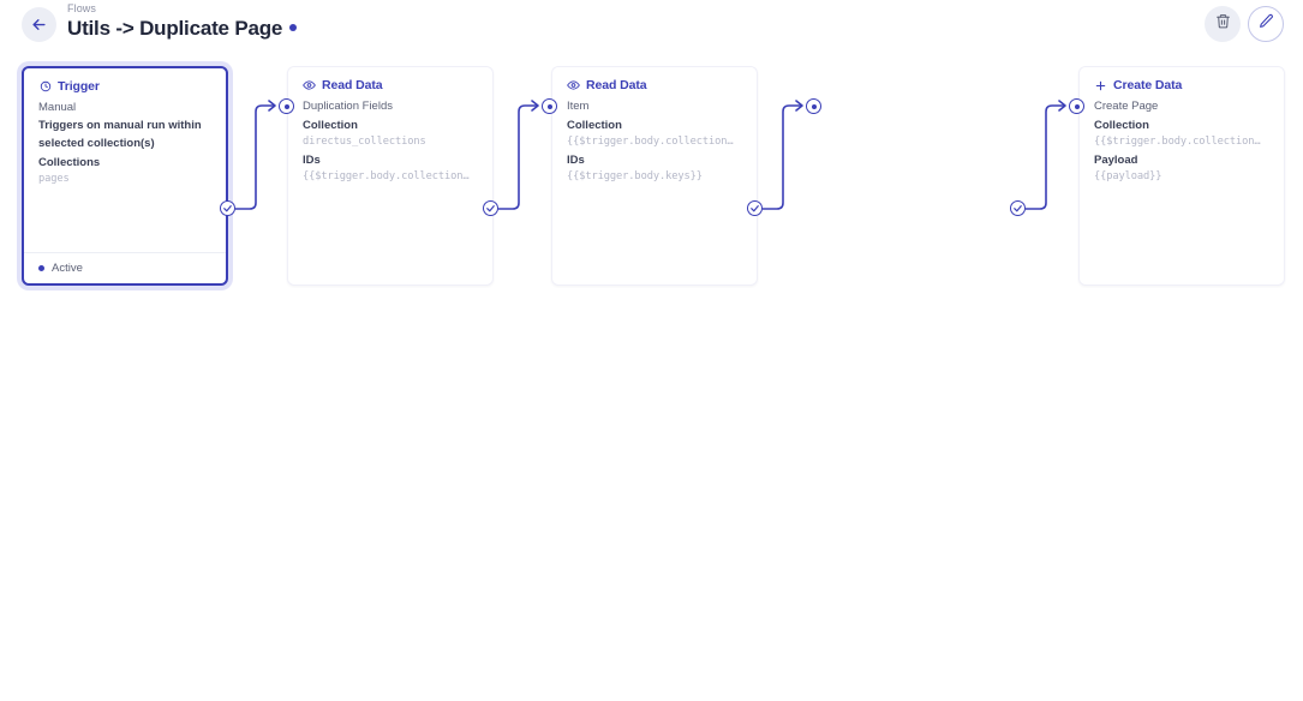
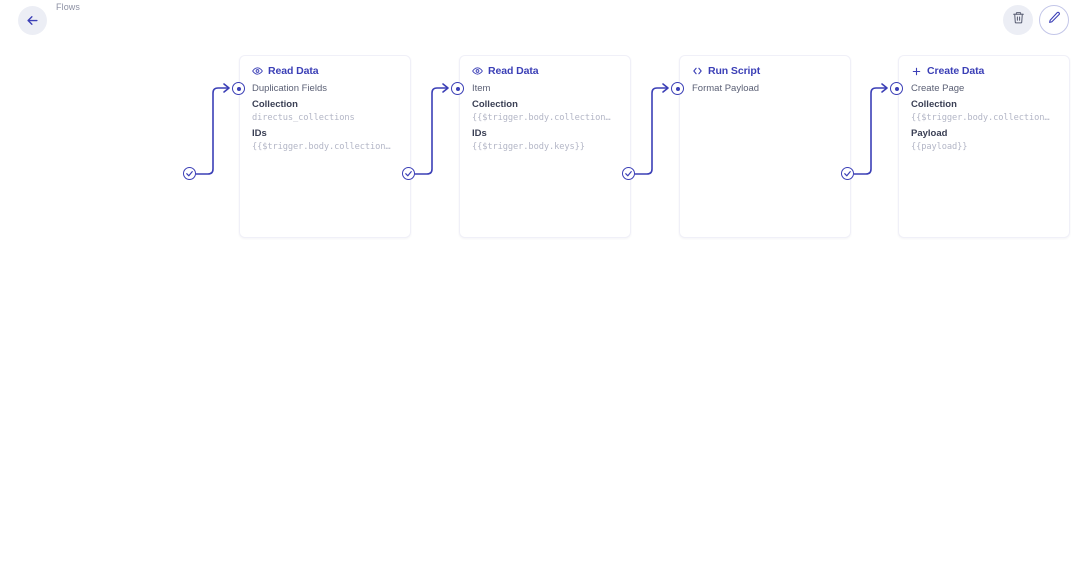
  Flows
- Utils -> Duplicate Page
- Trigger
- Manual
- Triggers on manual run within selected collection(s)
- Collections
- pages
- Active
  Read Data
  Duplication Fields
  Collection
  directus_collections
  IDs
  {{$trigger.body.collection…
  Read Data
  Item
  Collection
  {{$trigger.body.collection…
  IDs
  {{$trigger.body.keys}}
+ Run Script
+ Format Payload
  Create Data
  Create Page
  Collection
  {{$trigger.body.collection…
  Payload
  {{payload}}
